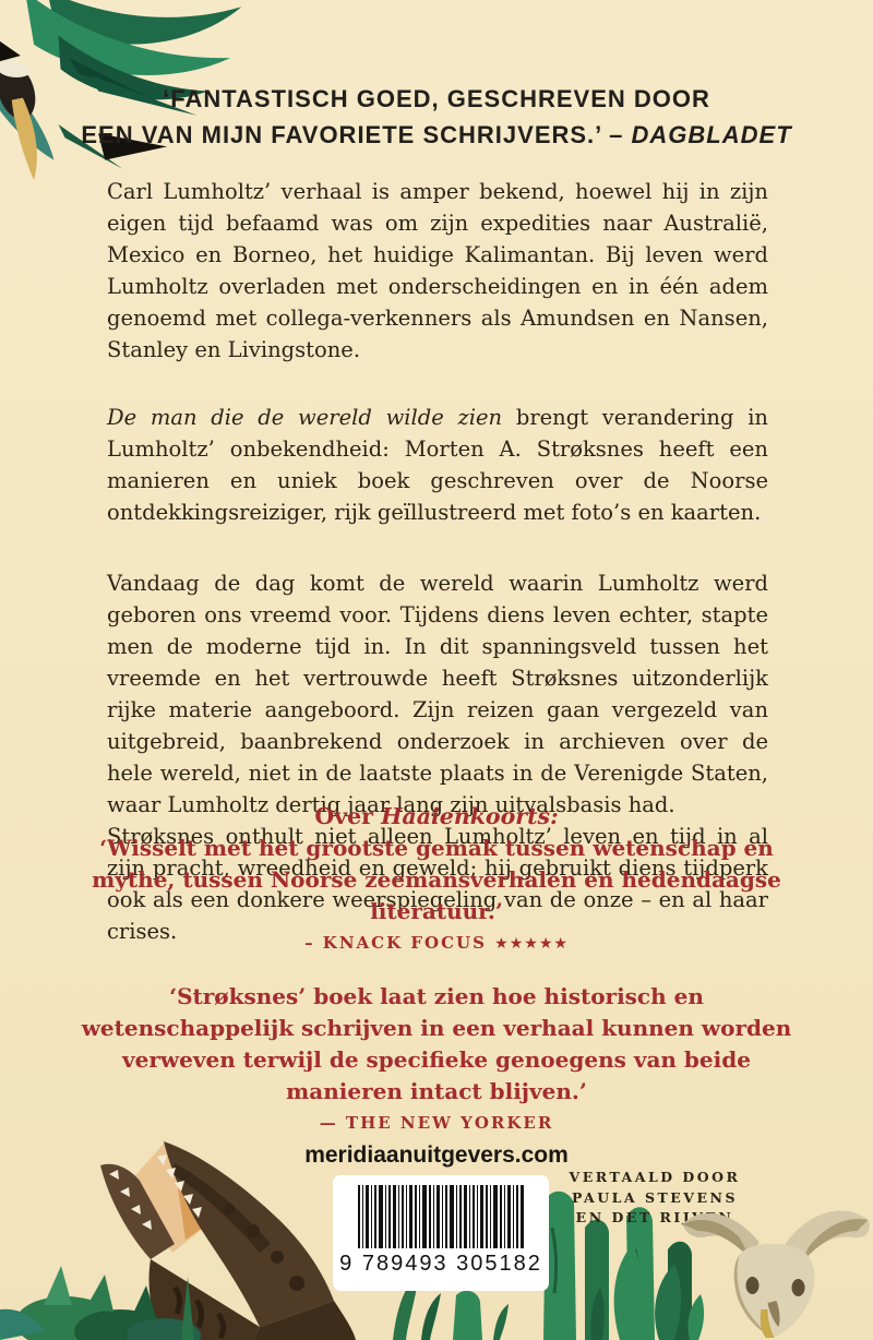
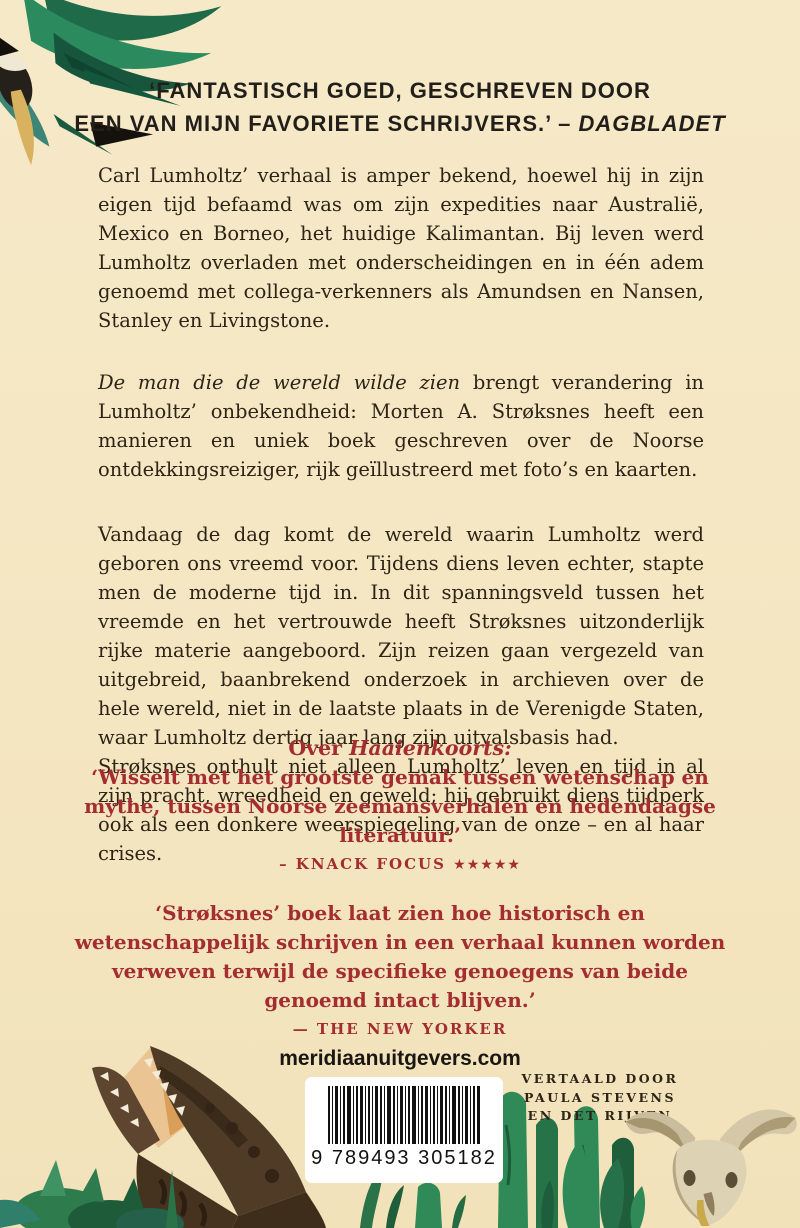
  ‘FANTASTISCH GOED, GESCHREVEN DOOR
  EEN VAN MIJN FAVORIETE SCHRIJVERS.’ – DAGBLADET
  Carl Lumholtz’ verhaal is amper bekend, hoewel hij in zijn eigen tijd befaamd was om zijn expedities naar Australië, Mexico en Borneo, het huidige Kalimantan. Bij leven werd Lumholtz overladen met onderscheidingen en in één adem genoemd met collega-verkenners als Amundsen en Nansen, Stanley en Livingstone.
  De man die de wereld wilde zien brengt verandering in Lumholtz’ onbekendheid: Morten A. Strøksnes heeft een manieren en uniek boek geschreven over de Noorse ontdekkingsreiziger, rijk geïllustreerd met foto’s en kaarten.
  Vandaag de dag komt de wereld waarin Lumholtz werd geboren ons vreemd voor. Tijdens diens leven echter, stapte men de moderne tijd in. In dit spanningsveld tussen het vreemde en het vertrouwde heeft Strøksnes uitzonderlijk rijke materie aangeboord. Zijn reizen gaan vergezeld van uitgebreid, baanbrekend onderzoek in archieven over de hele wereld, niet in de laatste plaats in de Verenigde Staten, waar Lumholtz dertig jaar lang zijn uitvalsbasis had.
  Strøksnes onthult niet alleen Lumholtz’ leven en tijd in al zijn pracht, wreedheid en geweld; hij gebruikt diens tijdperk ook als een donkere weerspiegeling van de onze – en al haar crises.
  Over Haaienkoorts:
  ‘Wisselt met het grootste gemak tussen wetenschap en mythe, tussen Noorse zeemansverhalen en hedendaagse literatuur.’
  – KNACK FOCUS ★★★★★
- ‘Strøksnes’ boek laat zien hoe historisch en wetenschappelijk schrijven in een verhaal kunnen worden verweven terwijl de specifieke genoegens van beide manieren intact blijven.’
+ ‘Strøksnes’ boek laat zien hoe historisch en wetenschappelijk schrijven in een verhaal kunnen worden verweven terwijl de specifieke genoegens van beide genoemd intact blijven.’
  — THE NEW YORKER
  meridiaanuitgevers.com
  9 789493 305182
  VERTAALD DOOR
  PAULA STEVENS
  EN DET RIJ
